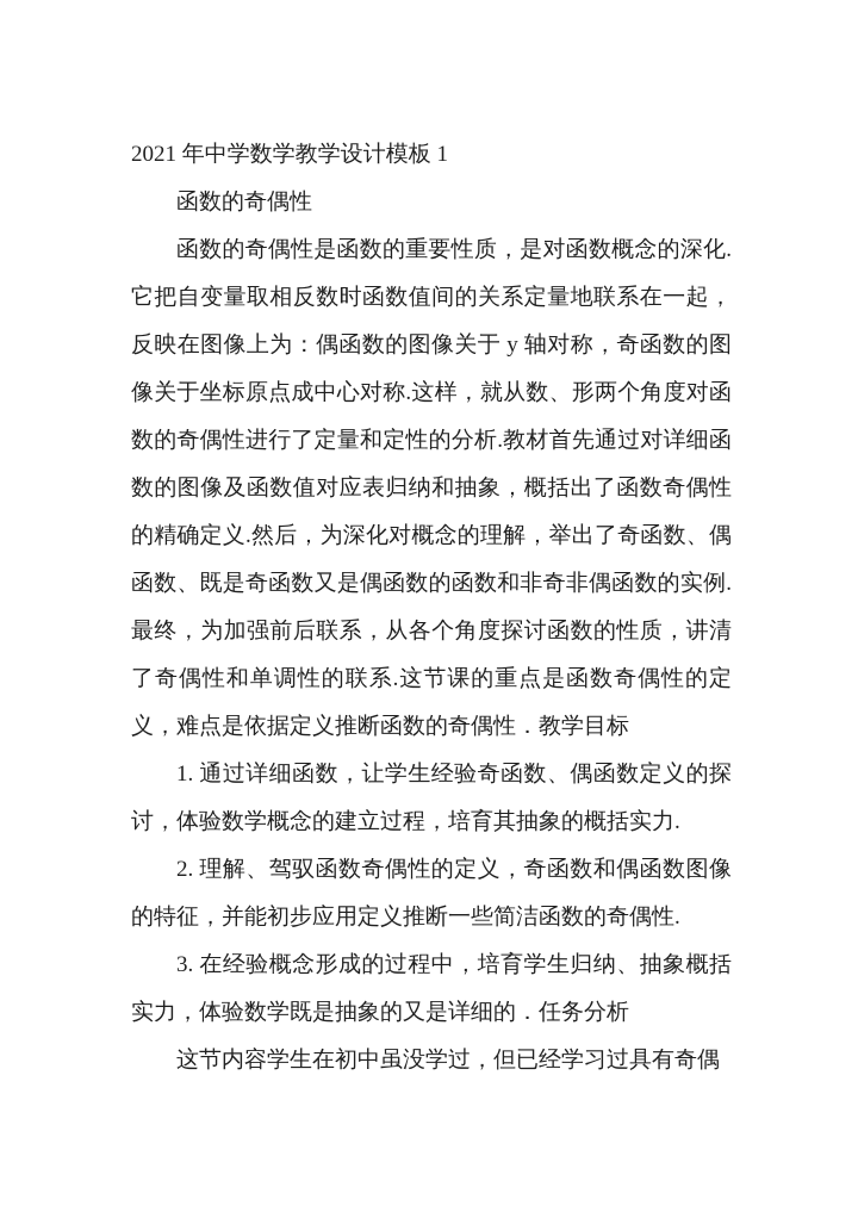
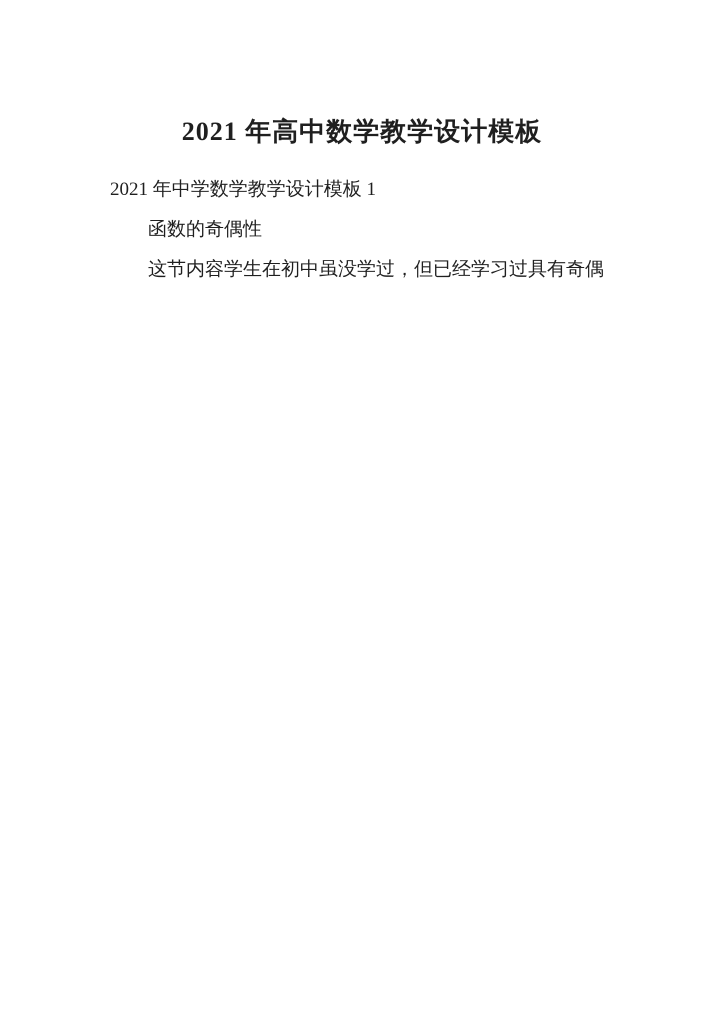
+ 2021 年高中数学教学设计模板
  2021 年中学数学教学设计模板 1
  函数的奇偶性
- 函数的奇偶性是函数的重要性质，是对函数概念的深化.它把自变量取相反数时函数值间的关系定量地联系在一起，反映在图像上为：偶函数的图像关于 y 轴对称，奇函数的图像关于坐标原点成中心对称.这样，就从数、形两个角度对函数的奇偶性进行了定量和定性的分析.教材首先通过对详细函数的图像及函数值对应表归纳和抽象，概括出了函数奇偶性的精确定义.然后，为深化对概念的理解，举出了奇函数、偶函数、既是奇函数又是偶函数的函数和非奇非偶函数的实例.最终，为加强前后联系，从各个角度探讨函数的性质，讲清了奇偶性和单调性的联系.这节课的重点是函数奇偶性的定义，难点是依据定义推断函数的奇偶性．教学目标
- 1. 通过详细函数，让学生经验奇函数、偶函数定义的探讨，体验数学概念的建立过程，培育其抽象的概括实力.
- 2. 理解、驾驭函数奇偶性的定义，奇函数和偶函数图像的特征，并能初步应用定义推断一些简洁函数的奇偶性.
- 3. 在经验概念形成的过程中，培育学生归纳、抽象概括实力，体验数学既是抽象的又是详细的．任务分析
  这节内容学生在初中虽没学过，但已经学习过具有奇偶
